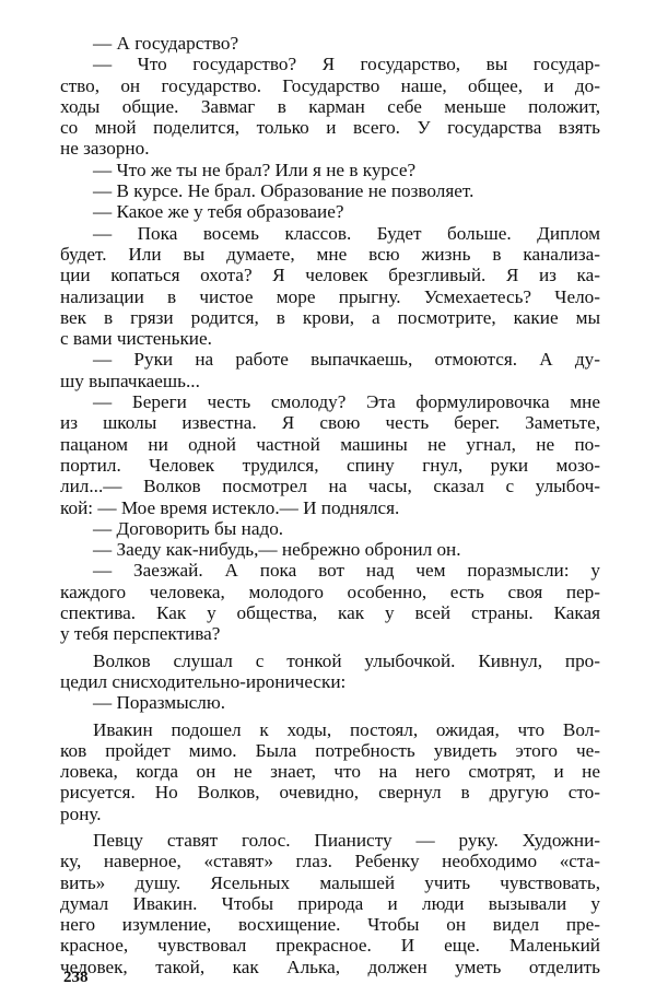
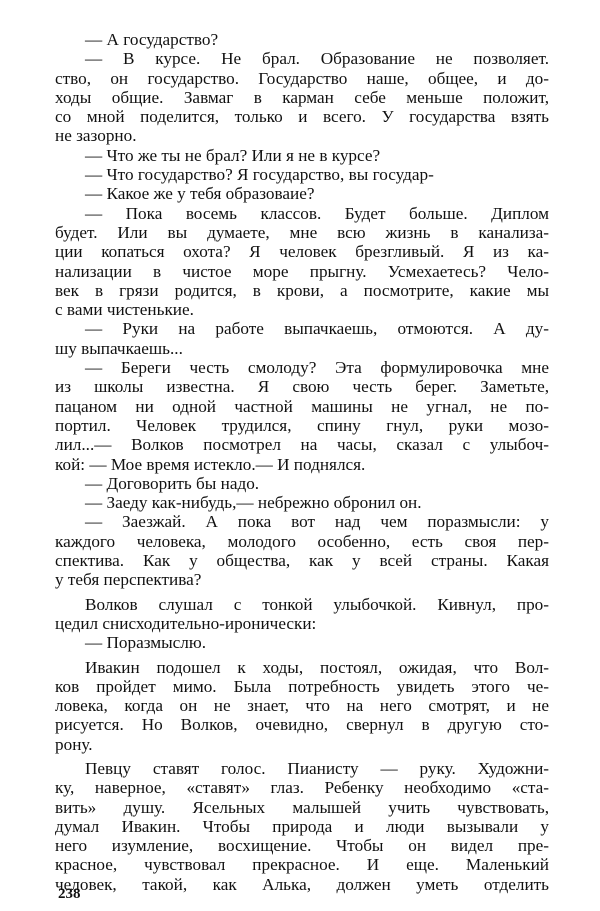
  — А государство?
- — Что государство? Я государство, вы государ-
+ — В курсе. Не брал. Образование не позволяет.
  ство, он государство. Государство наше, общее, и до-
  ходы общие. Завмаг в карман себе меньше положит,
  со мной поделится, только и всего. У государства взять
  не зазорно.
  — Что же ты не брал? Или я не в курсе?
- — В курсе. Не брал. Образование не позволяет.
+ — Что государство? Я государство, вы государ-
  — Какое же у тебя образоваие?
  — Пока восемь классов. Будет больше. Диплом
  будет. Или вы думаете, мне всю жизнь в канализа-
  ции копаться охота? Я человек брезгливый. Я из ка-
  нализации в чистое море прыгну. Усмехаетесь? Чело-
  век в грязи родится, в крови, а посмотрите, какие мы
  с вами чистенькие.
  — Руки на работе выпачкаешь, отмоются. А ду-
  шу выпачкаешь...
  — Береги честь смолоду? Эта формулировочка мне
  из школы известна. Я свою честь берег. Заметьте,
  пацаном ни одной частной машины не угнал, не по-
  портил. Человек трудился, спину гнул, руки мозо-
  лил...— Волков посмотрел на часы, сказал с улыбоч-
  кой: — Мое время истекло.— И поднялся.
  — Договорить бы надо.
  — Заеду как-нибудь,— небрежно обронил он.
  — Заезжай. А пока вот над чем поразмысли: у
  каждого человека, молодого особенно, есть своя пер-
  спектива. Как у общества, как у всей страны. Какая
  у тебя перспектива?
  Волков слушал с тонкой улыбочкой. Кивнул, про-
  цедил снисходительно-иронически:
  — Поразмыслю.
  Ивакин подошел к ходы, постоял, ожидая, что Вол-
  ков пройдет мимо. Была потребность увидеть этого че-
  ловека, когда он не знает, что на него смотрят, и не
  рисуется. Но Волков, очевидно, свернул в другую сто-
  рону.
  Певцу ставят голос. Пианисту — руку. Художни-
  ку, наверное, «ставят» глаз. Ребенку необходимо «ста-
  вить» душу. Ясельных малышей учить чувствовать,
  думал Ивакин. Чтобы природа и люди вызывали у
  него изумление, восхищение. Чтобы он видел пре-
  красное, чувствовал прекрасное. И еще. Маленький
  человек, такой, как Алька, должен уметь отделить
  238
